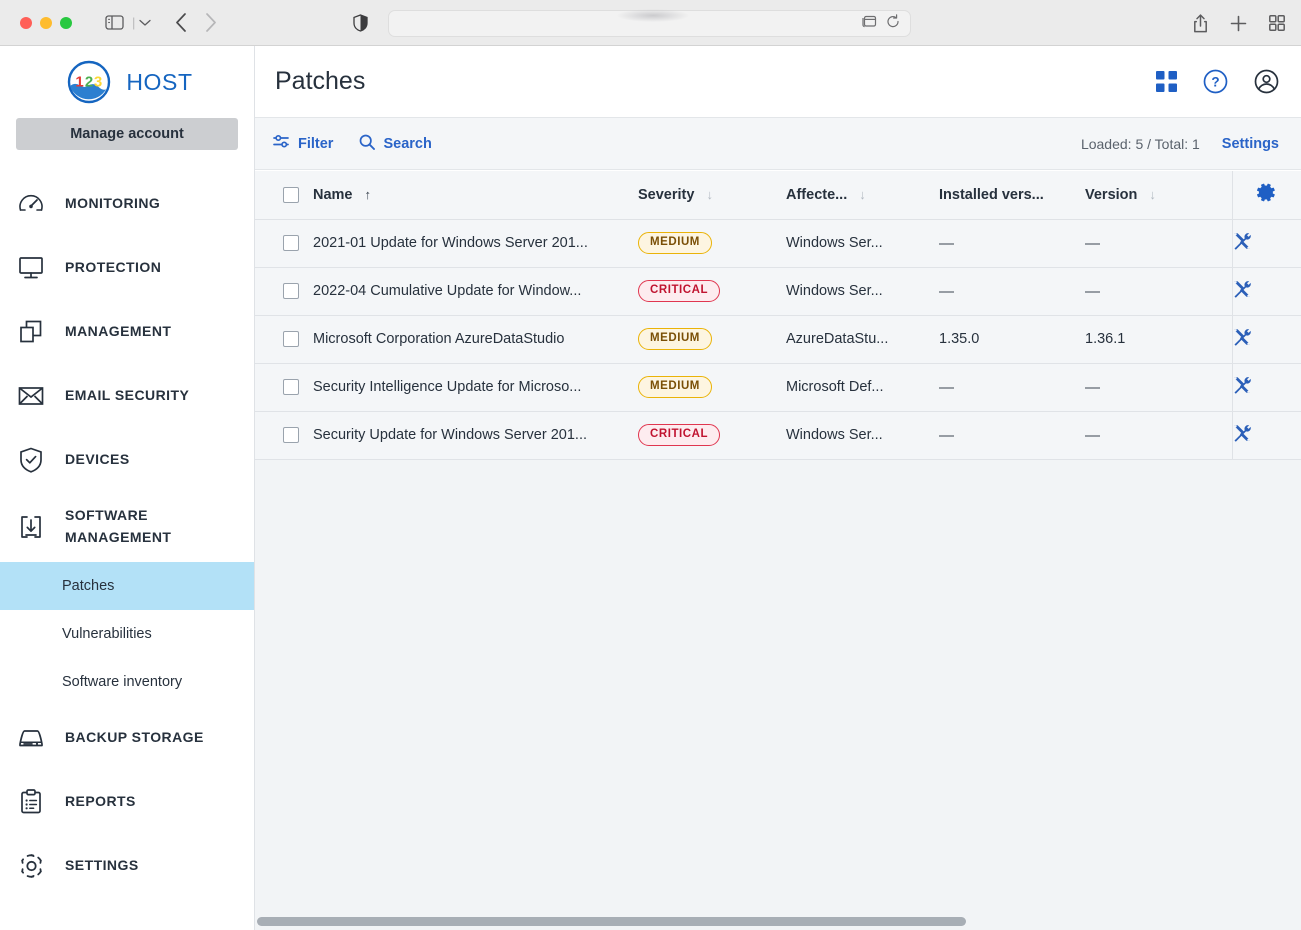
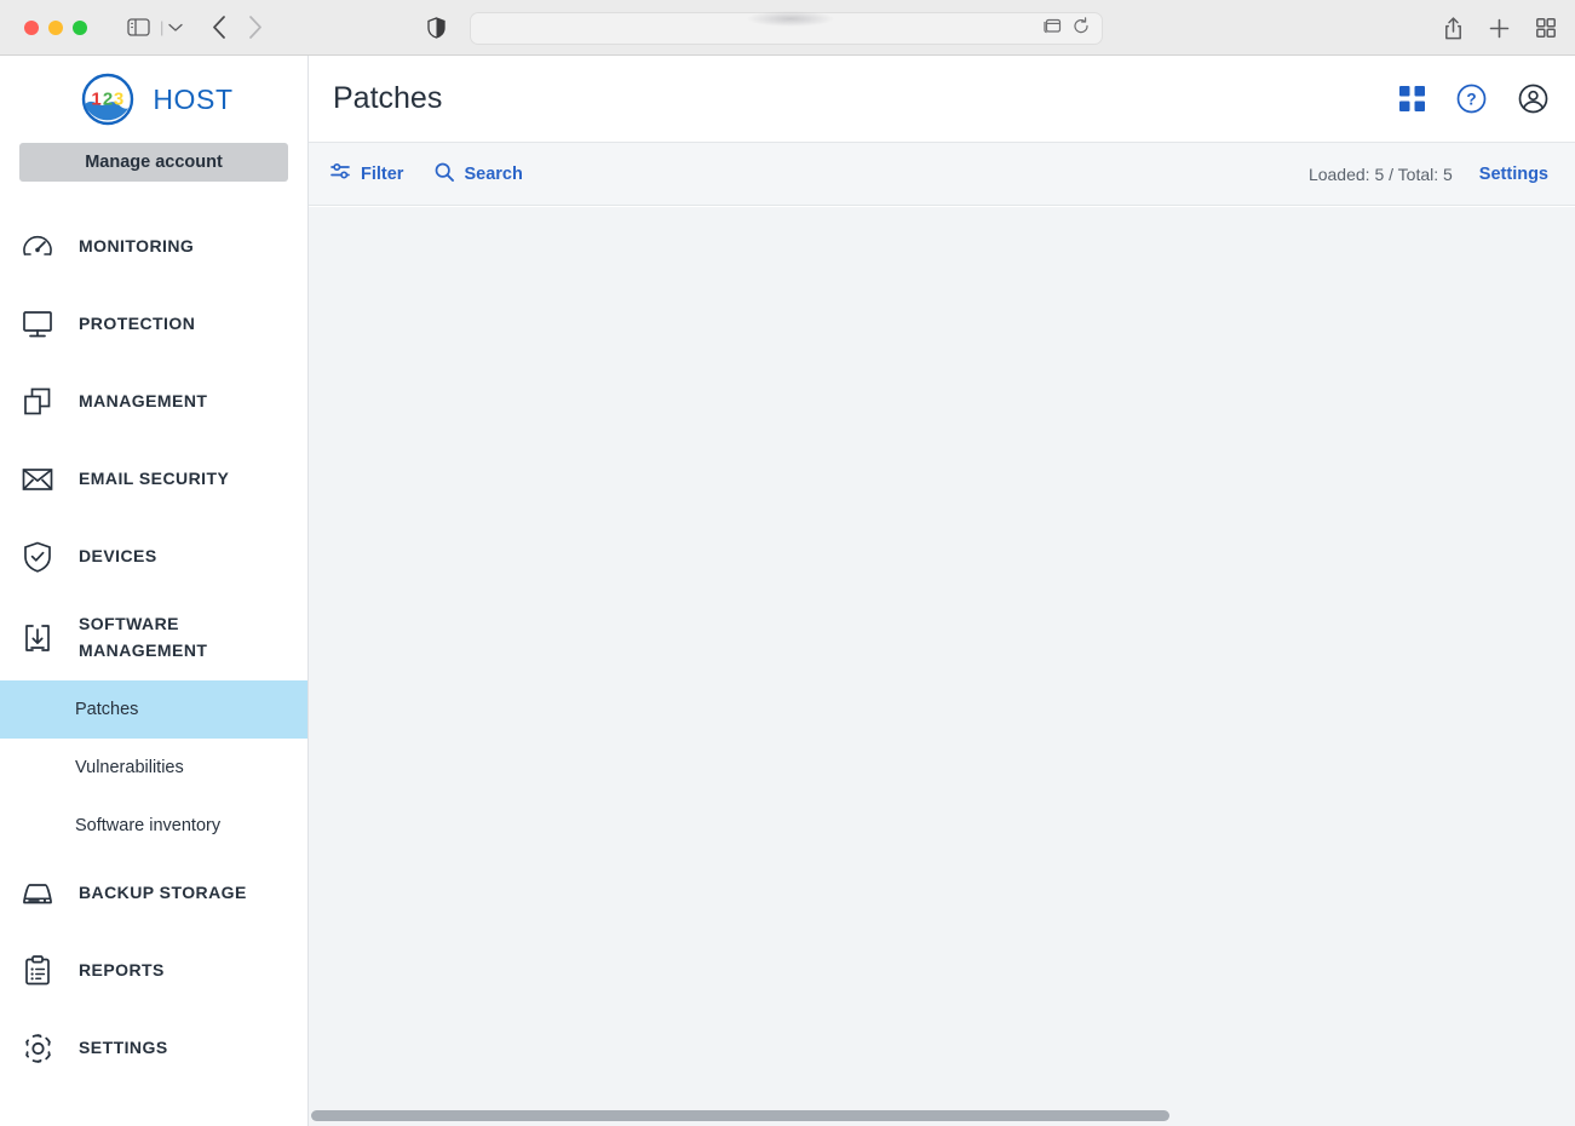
  |
  2
  1
  3
  HOST
  Manage account
  MONITORING
  PROTECTION
  MANAGEMENT
  EMAIL SECURITY
  DEVICES
  SOFTWARE MANAGEMENT
  Patches
  Vulnerabilities
  Software inventory
  BACKUP STORAGE
  REPORTS
  SETTINGS
  Patches
  ?
  Filter
  Search
- Loaded: 5 / Total: 1
+ Loaded: 5 / Total: 5
  Settings
- 	Name ↑	Severity ↓	Affecte... ↓	Installed vers...	Version ↓
- 	2021-01 Update for Windows Server 201...	MEDIUM	Windows Ser...	—	—
- 	2022-04 Cumulative Update for Window...	CRITICAL	Windows Ser...	—	—
- 	Microsoft Corporation AzureDataStudio	MEDIUM	AzureDataStu...	1.35.0	1.36.1
- 	Security Intelligence Update for Microso...	MEDIUM	Microsoft Def...	—	—
- 	Security Update for Windows Server 201...	CRITICAL	Windows Ser...	—	—
